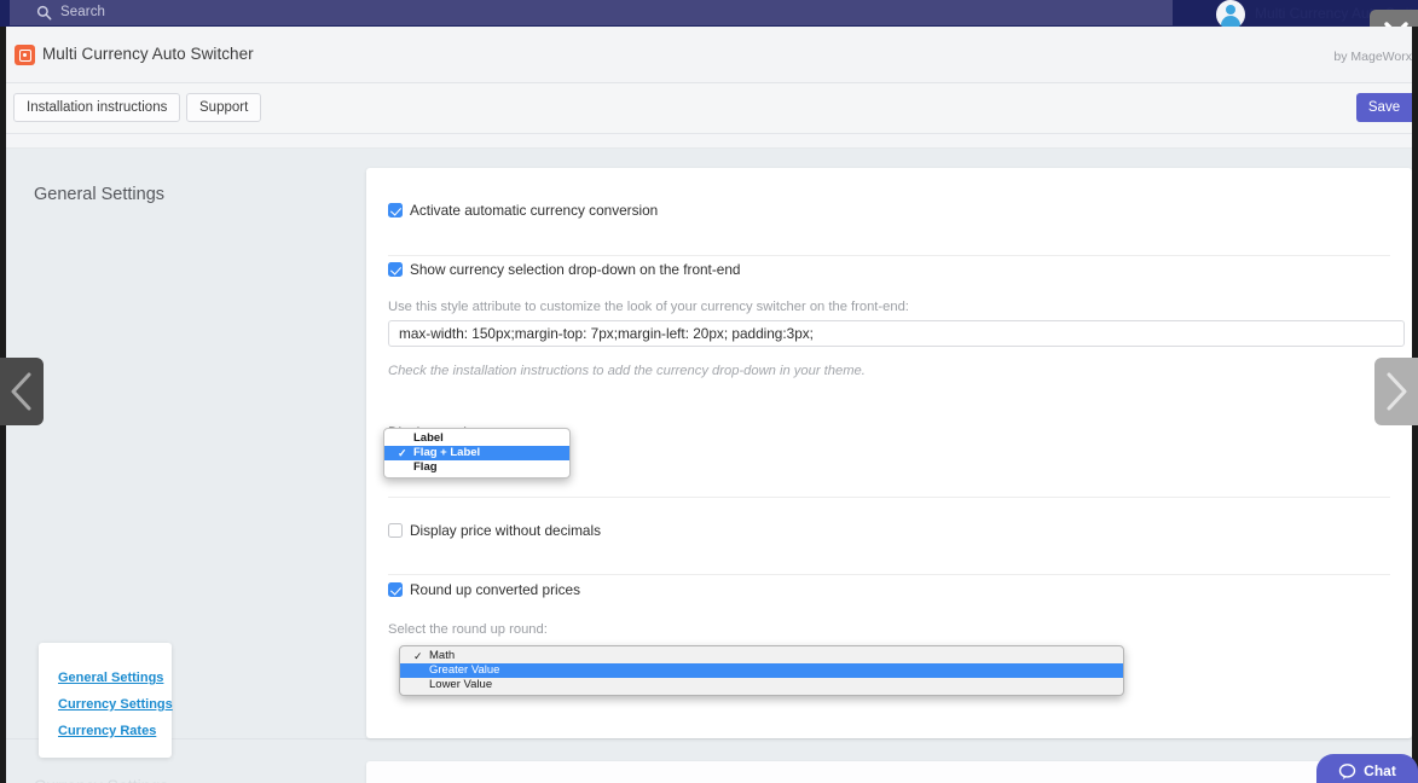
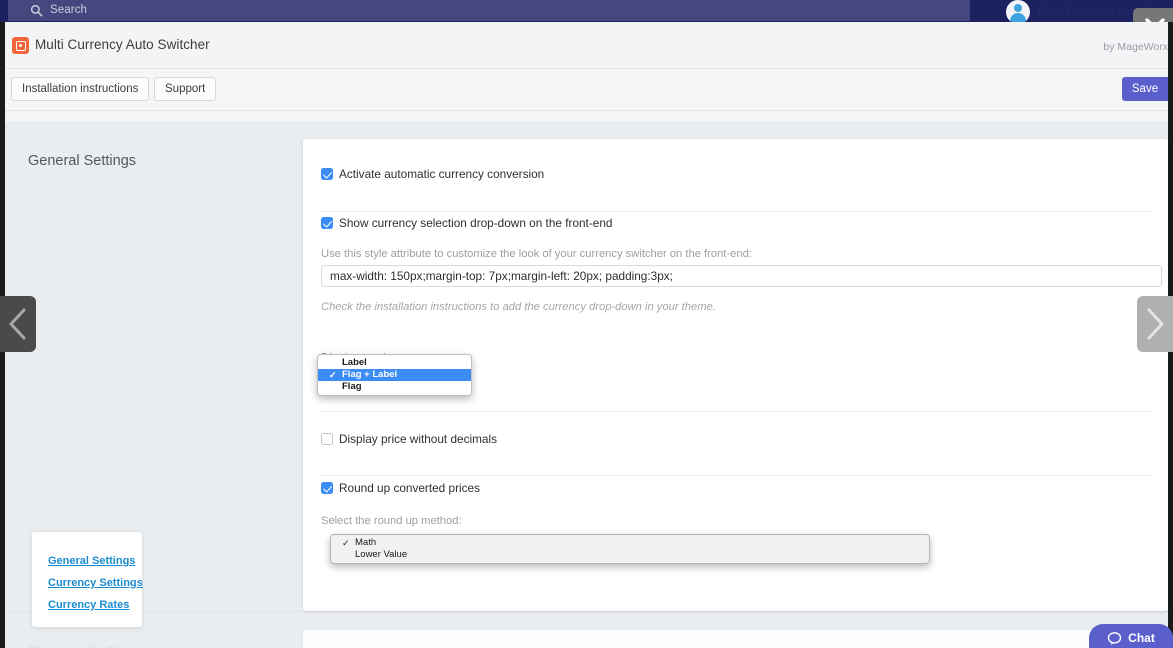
  Search
  Multi Currency Auto Switcher
  by MageWorx
  Installation instructions
  Support
  Save
  General Settings
  Activate automatic currency conversion
  Show currency selection drop-down on the front-end
  Use this style attribute to customize the look of your currency switcher on the front-end:
  max-width: 150px;margin-top: 7px;margin-left: 20px; padding:3px;
  Check the installation instructions to add the currency drop-down in your theme.
  Display price without decimals
  Round up converted prices
- Select the round up round:
+ Select the round up method:
  Label
  ✓
  Flag + Label
  Flag
  ✓
  Math
- Greater Value
  Lower Value
  General Settings
  Currency Settings
  Currency Rates
  Chat
